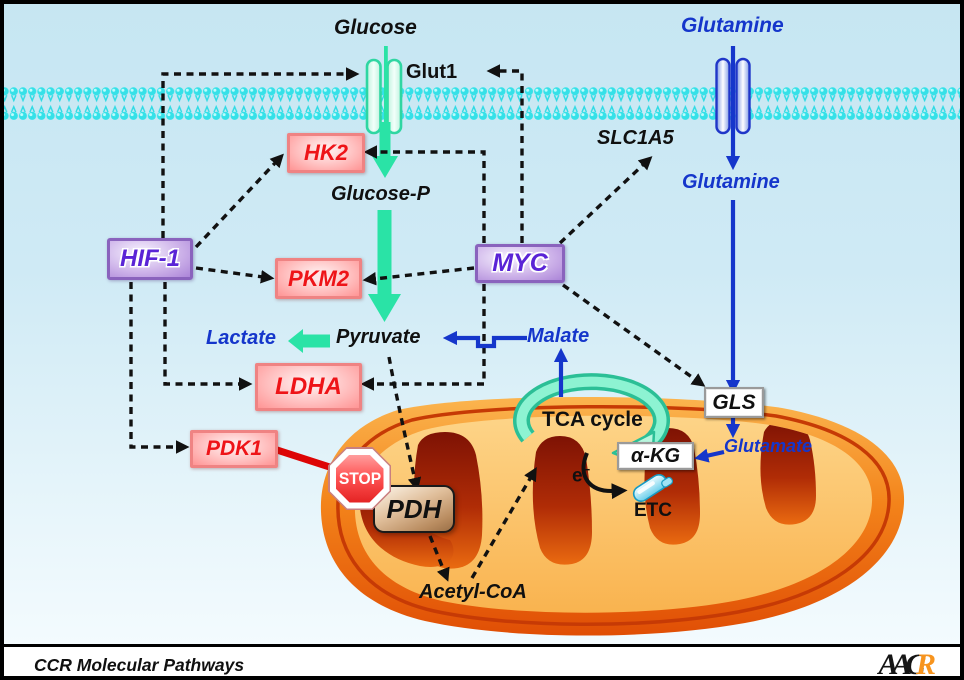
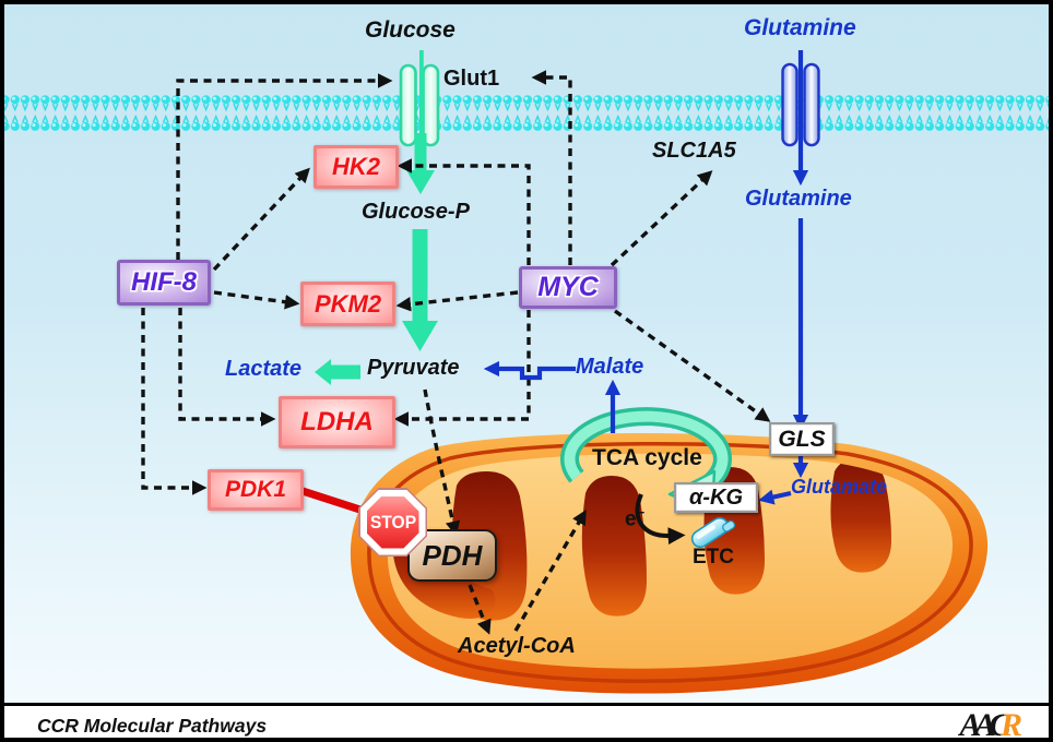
  HK2
  PKM2
  LDHA
  PDK1
- HIF-1
+ HIF-8
  MYC
  PDH
  GLS
  α-KG
  STOP
  Glucose
  Glut1
  Glutamine
  SLC1A5
  Glutamine
  Glucose-P
  Lactate
  Pyruvate
  Malate
  TCA cycle
  e−
  ETC
  Glutamate
  Acetyl-CoA
  CCR Molecular Pathways
  AAC
  R
